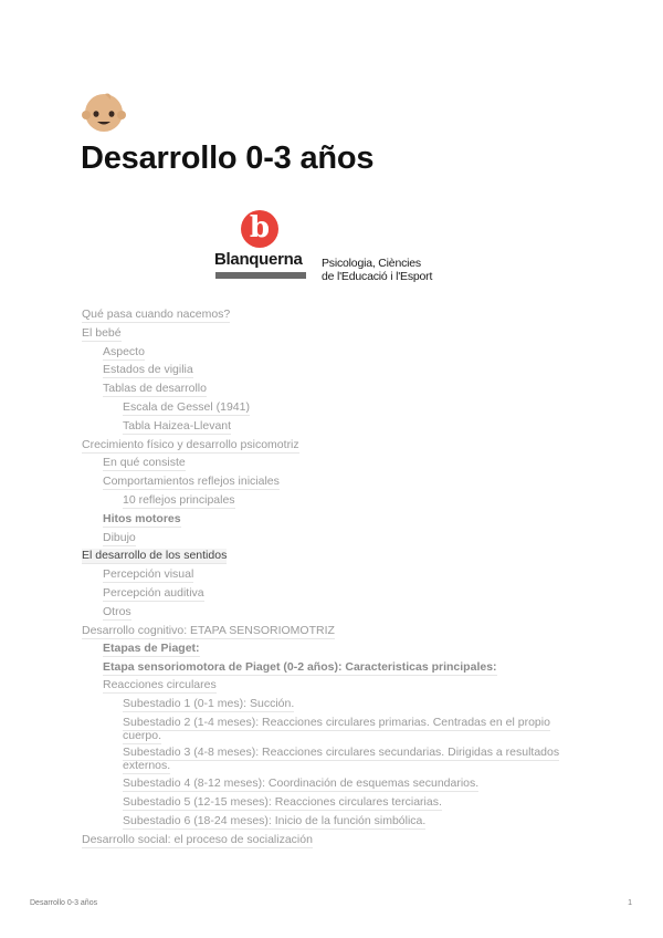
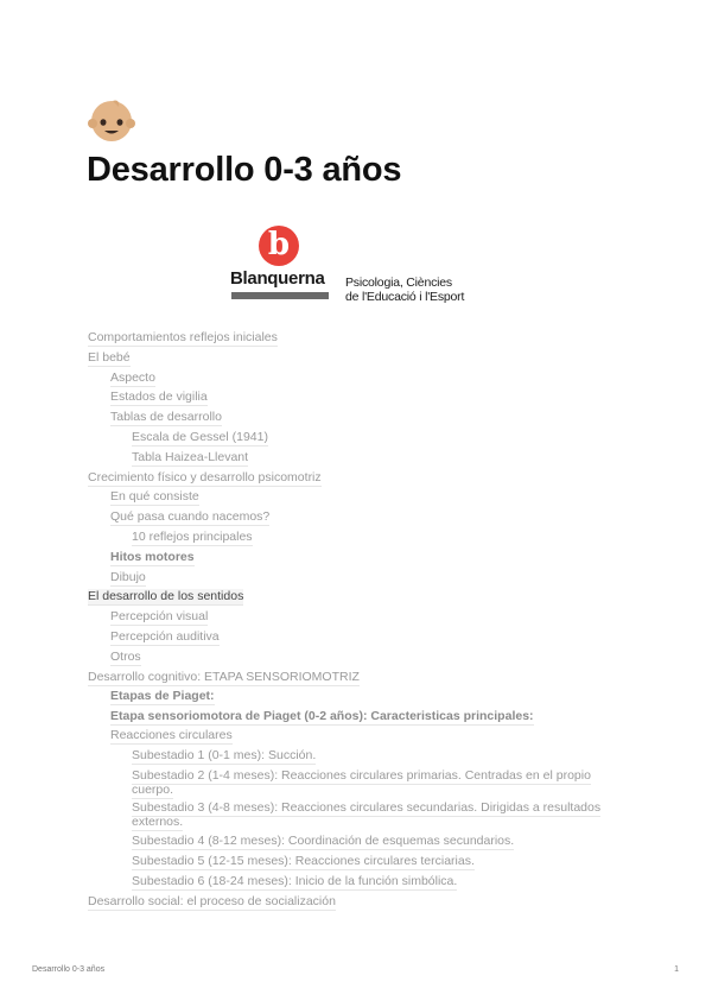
  Desarrollo 0-3 años
  b
  Blanquerna
  Psicologia, Ciències
  de l'Educació i l'Esport
- Qué pasa cuando nacemos?
+ Comportamientos reflejos iniciales
  El bebé
  Aspecto
  Estados de vigilia
  Tablas de desarrollo
  Escala de Gessel (1941)
  Tabla Haizea-Llevant
  Crecimiento físico y desarrollo psicomotriz
  En qué consiste
- Comportamientos reflejos iniciales
+ Qué pasa cuando nacemos?
  10 reflejos principales
  Hitos motores
  Dibujo
  El desarrollo de los sentidos
  Percepción visual
  Percepción auditiva
  Otros
  Desarrollo cognitivo: ETAPA SENSORIOMOTRIZ
  Etapas de Piaget:
  Etapa sensoriomotora de Piaget (0-2 años): Caracteristicas principales:
  Reacciones circulares
  Subestadio 1 (0-1 mes): Succión.
  Subestadio 2 (1-4 meses): Reacciones circulares primarias. Centradas en el propio cuerpo.
  Subestadio 3 (4-8 meses): Reacciones circulares secundarias. Dirigidas a resultados externos.
  Subestadio 4 (8-12 meses): Coordinación de esquemas secundarios.
  Subestadio 5 (12-15 meses): Reacciones circulares terciarias.
  Subestadio 6 (18-24 meses): Inicio de la función simbólica.
  Desarrollo social: el proceso de socialización
